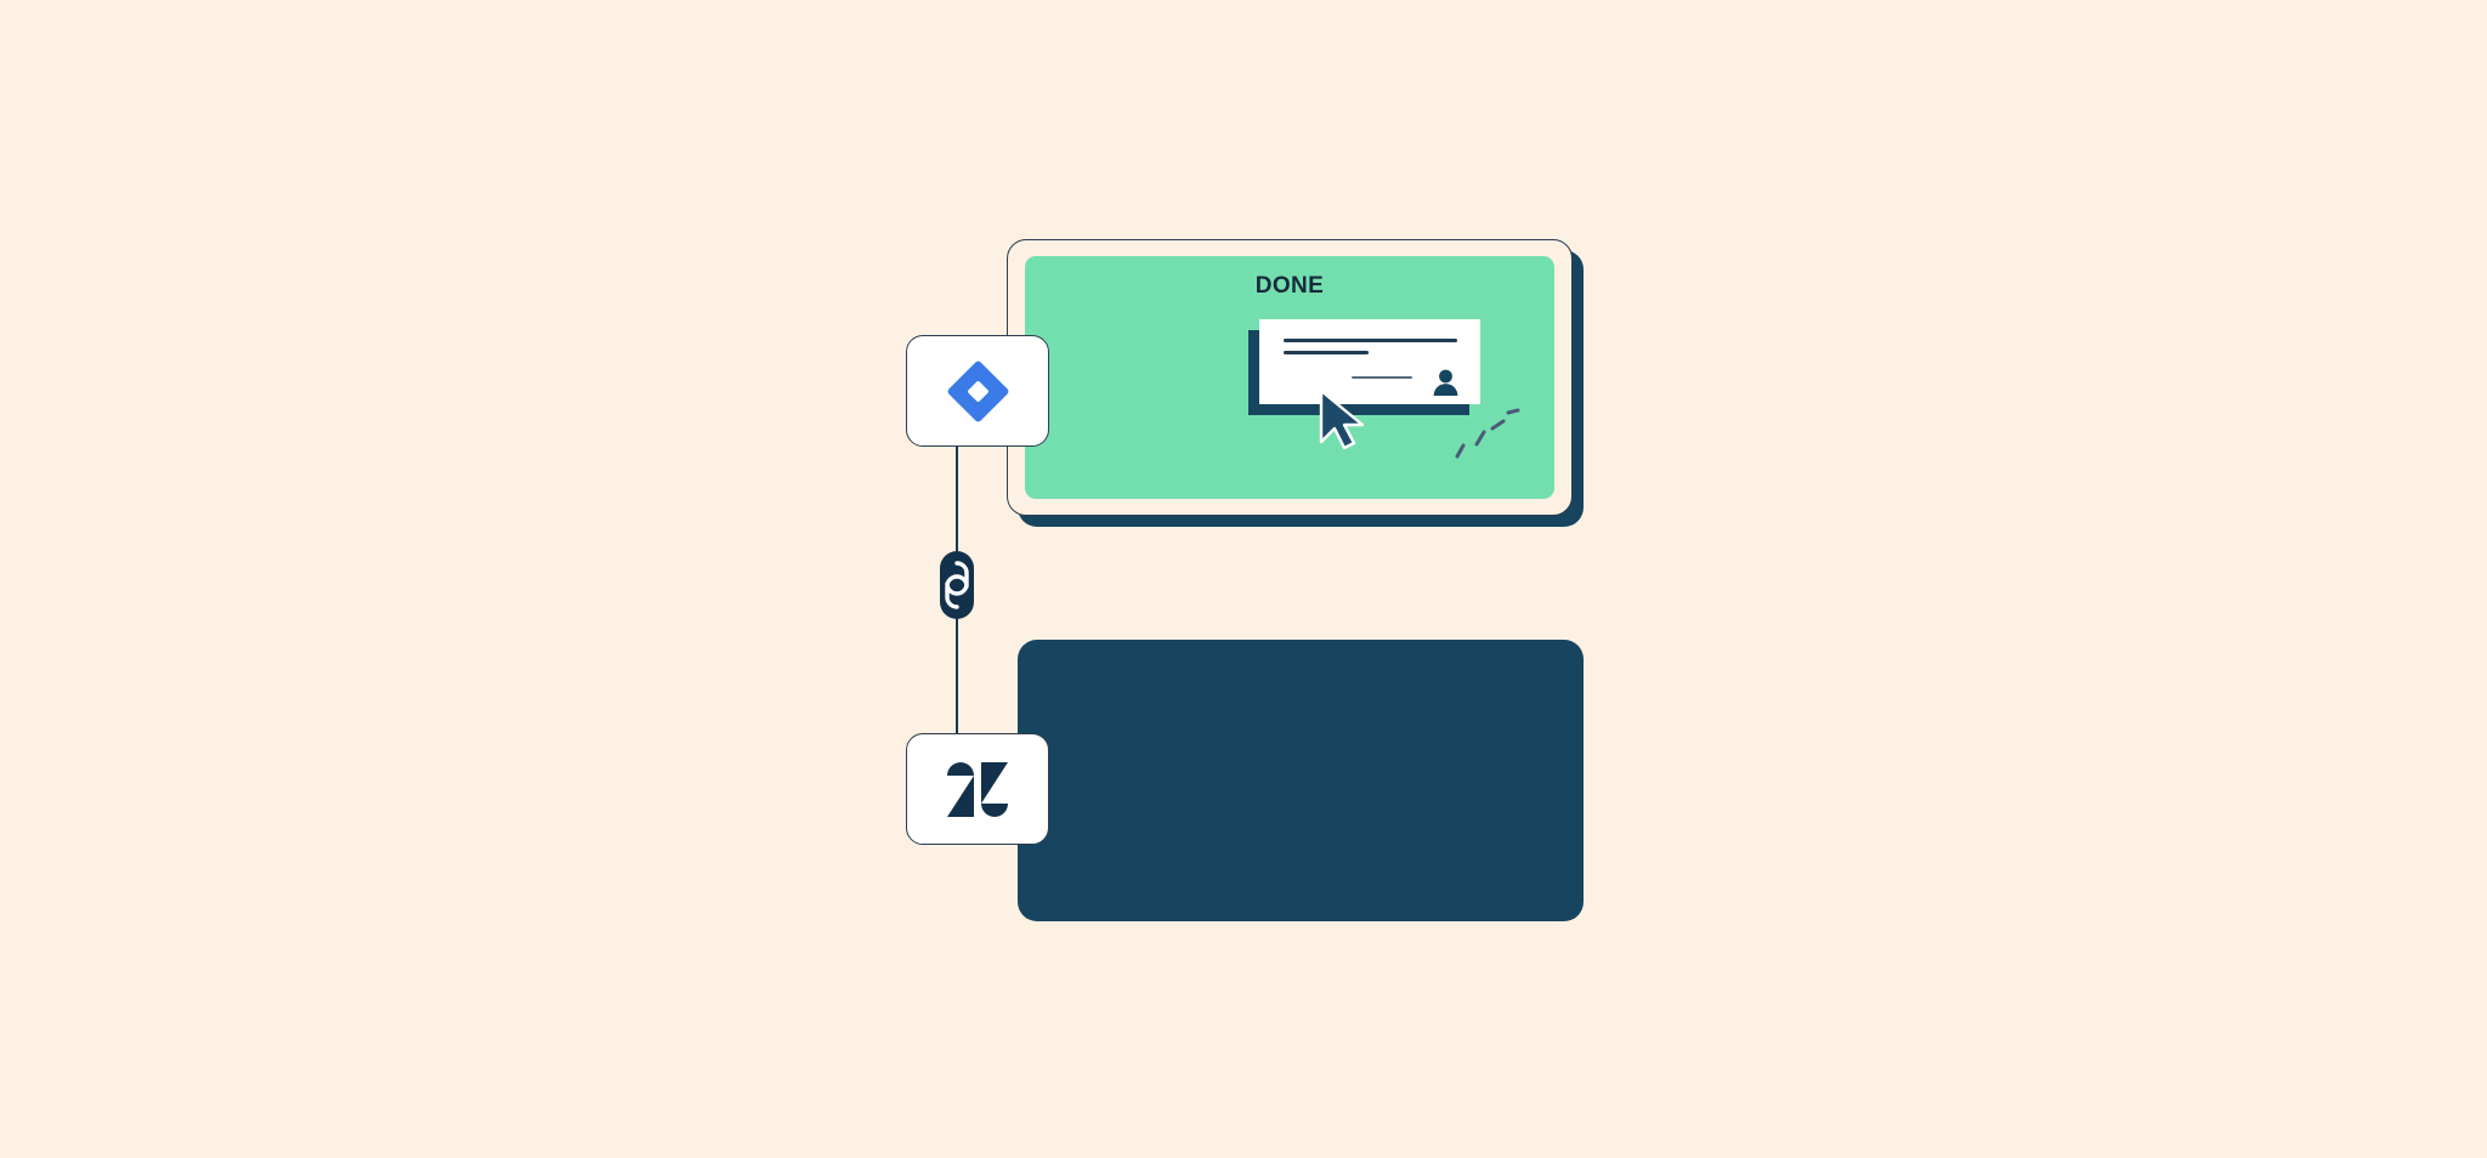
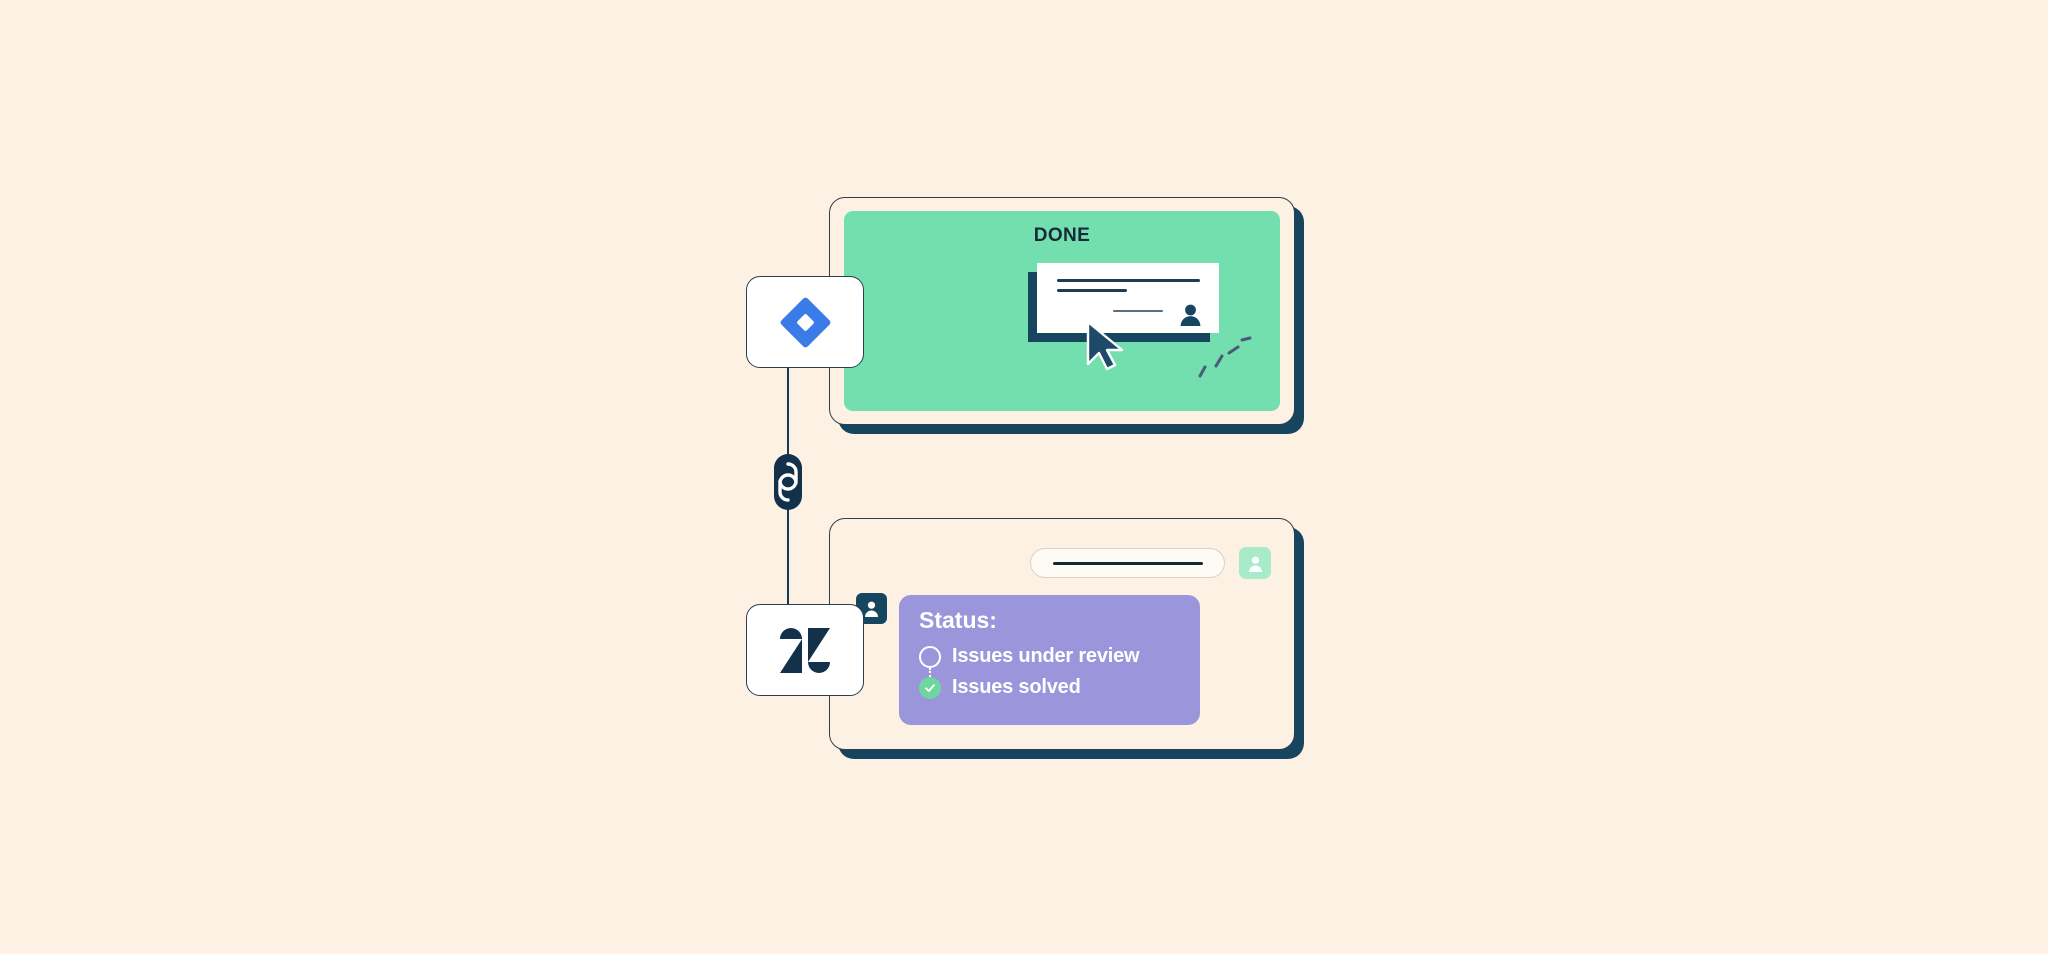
  DONE
+ Status:
+ Issues under review
+ Issues solved
